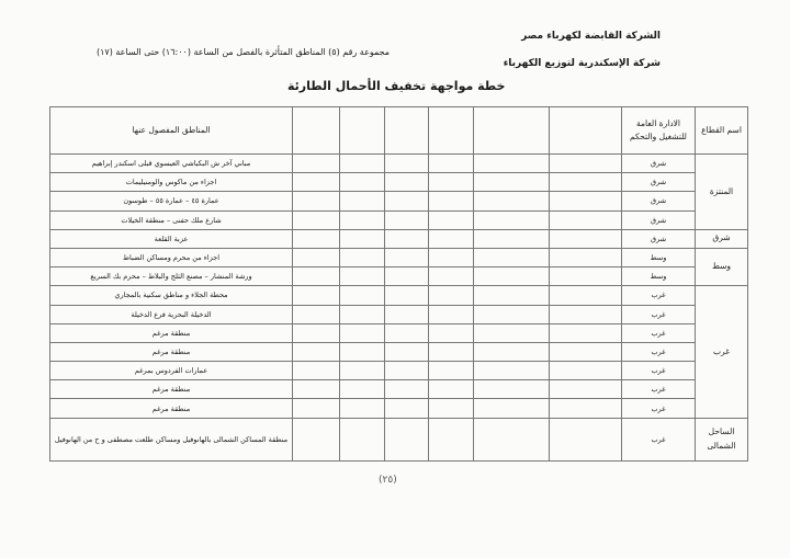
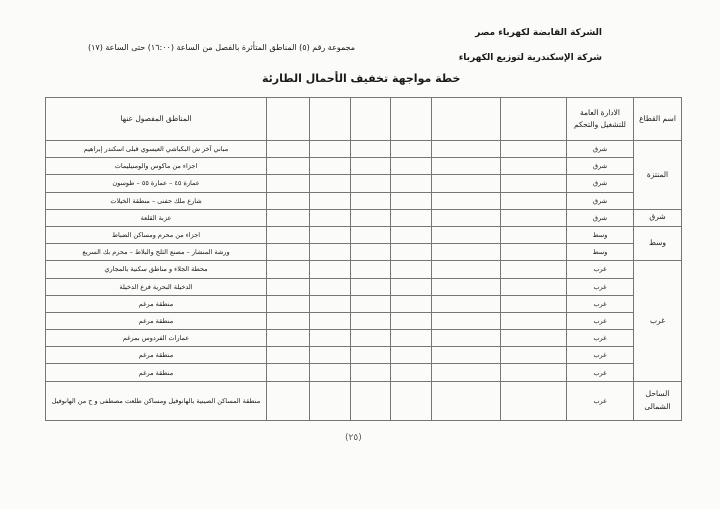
  الشركة القابضة لكهرباء مصر
  شركة الإسكندرية لتوزيع الكهرباء
  مجموعة رقم (٥) المناطق المتأثرة بالفصل من الساعة (١٦:٠٠) حتى الساعة (١٧)
  خطة مواجهة تخفيف الأحمال الطارئة
  اسم القطاع	الادارة العامة للتشغيل والتحكم							المناطق المفصول عنها
  المنتزة	شرق							مباني آخر ش البكباشي العيسوي قبلى اسكندر إبراهيم
  شرق							اجزاء من ماكوس والومنيليمات
  شرق							عمارة ٤٥ – عمارة ٥٥ – طوسون
  شرق							شارع ملك حفنى – منطقة الخيلات
  شرق	شرق							عزبة القلعة
  وسط	وسط							اجزاء من محرم ومساكن الضباط
  وسط							ورشة المنشار – مصنع الثلج والبلاط – محرم بك السريع
  غرب	غرب							محطة الجلاء و مناطق سكنية بالمجاري
  غرب							الدخيلة البحرية فرع الدخيلة
  غرب							منطقة مرغم
  غرب							منطقة مرغم
  غرب							عمارات الفردوس بمرغم
  غرب							منطقة مرغم
  غرب							منطقة مرغم
- الساحل الشمالى	غرب							منطقة المساكن الشمالى بالهانوفيل ومساكن طلعت مصطفى و ح من الهانوفيل
+ الساحل الشمالى	غرب							منطقة المساكن الصينية بالهانوفيل ومساكن طلعت مصطفى و ح من الهانوفيل
  (٢٥)
